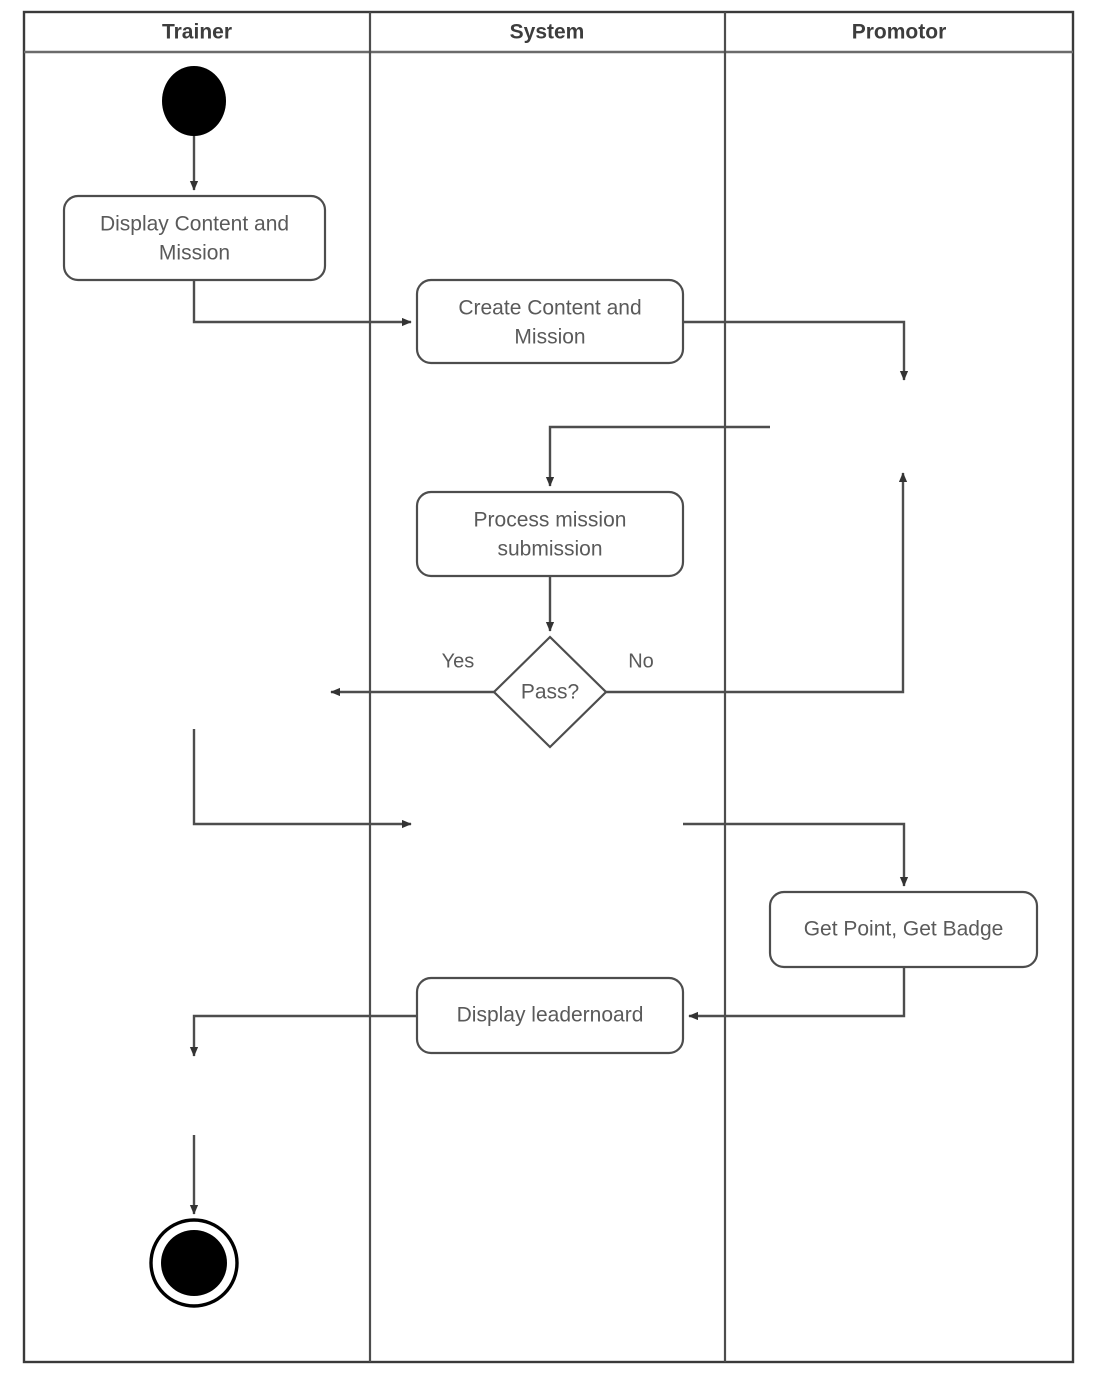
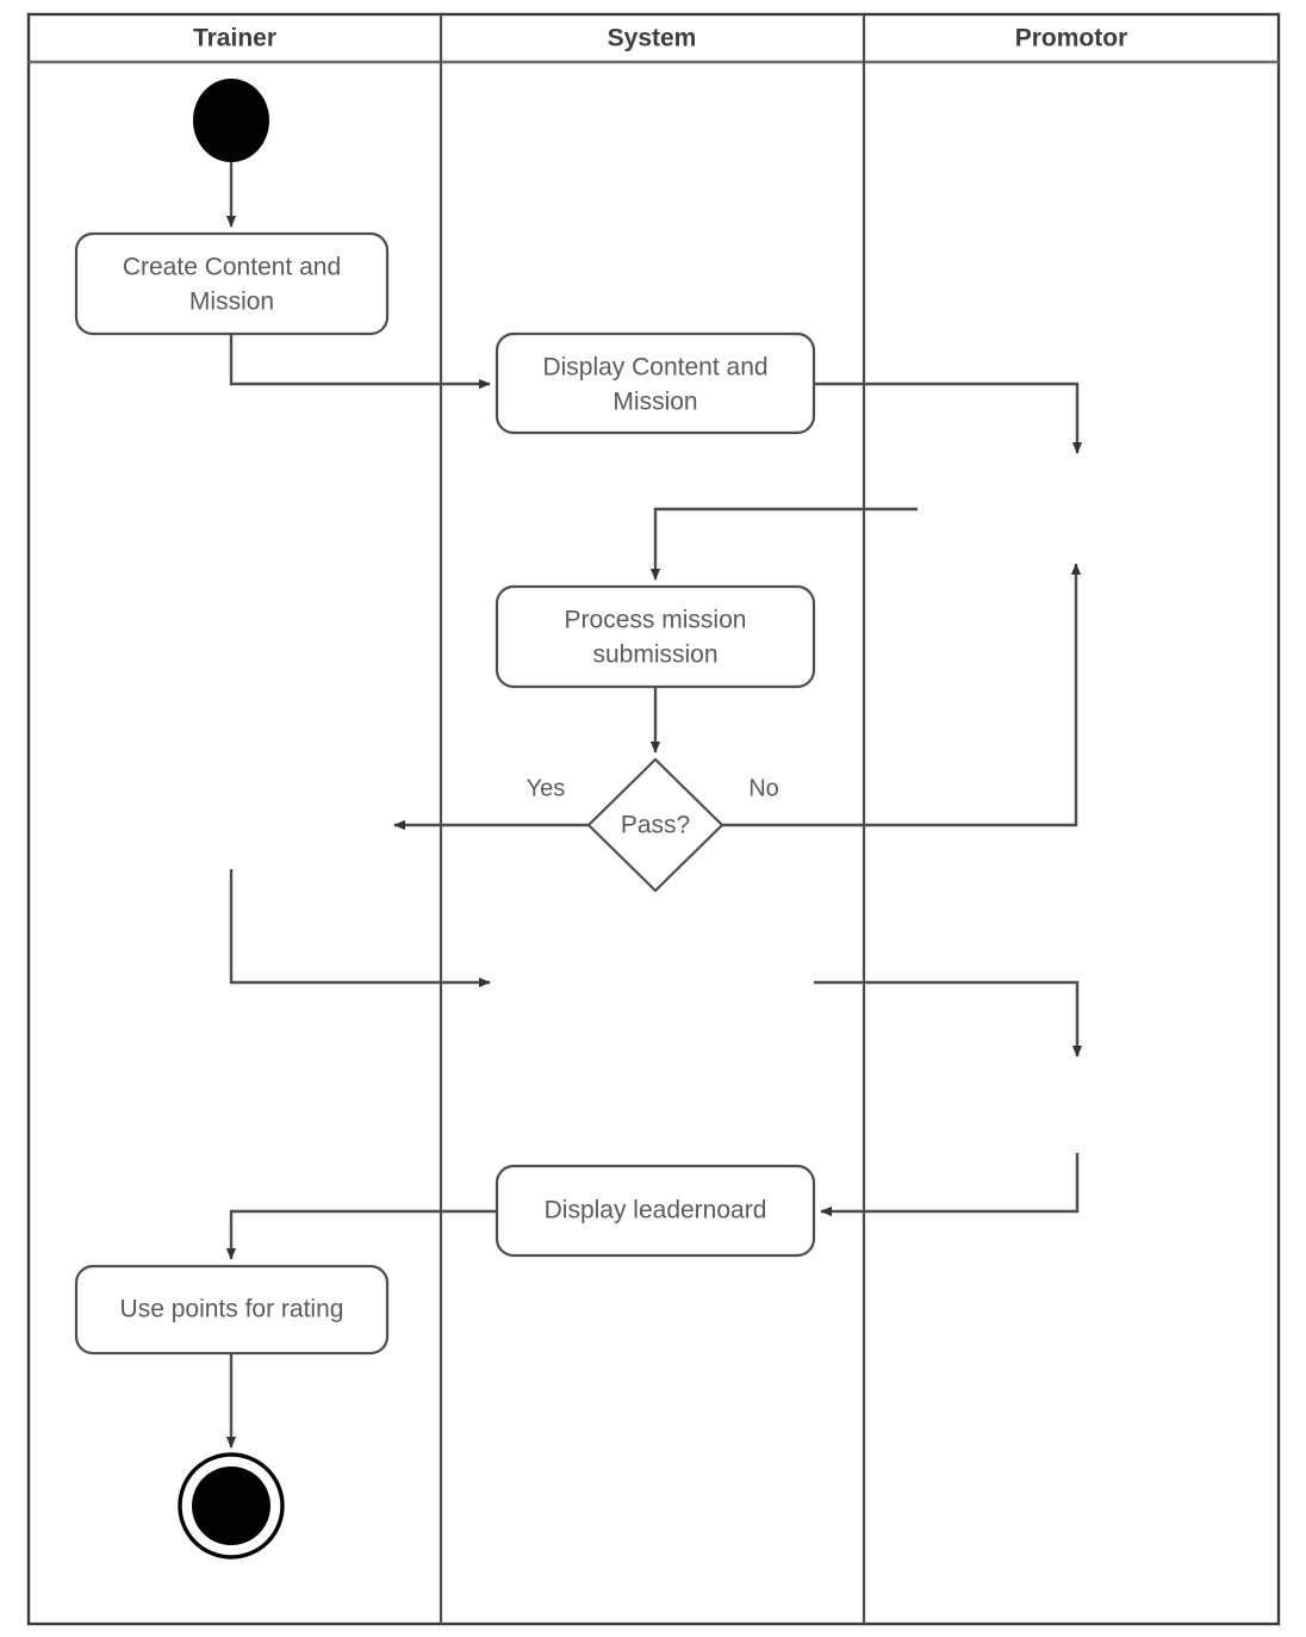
  Trainer
  System
  Promotor
- Display Content and
+ Create Content and
  Mission
- Create Content and
+ Display Content and
  Mission
  Process mission
  submission
  Pass?
  Yes
  No
- Get Point, Get Badge
  Display leadernoard
+ Use points for rating
